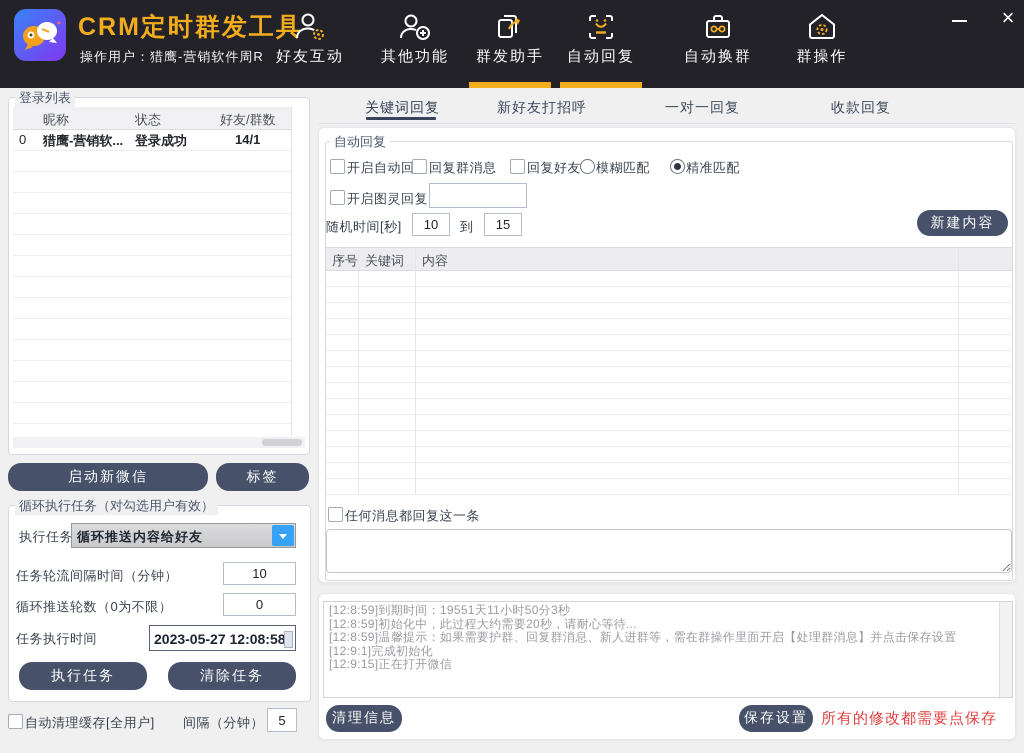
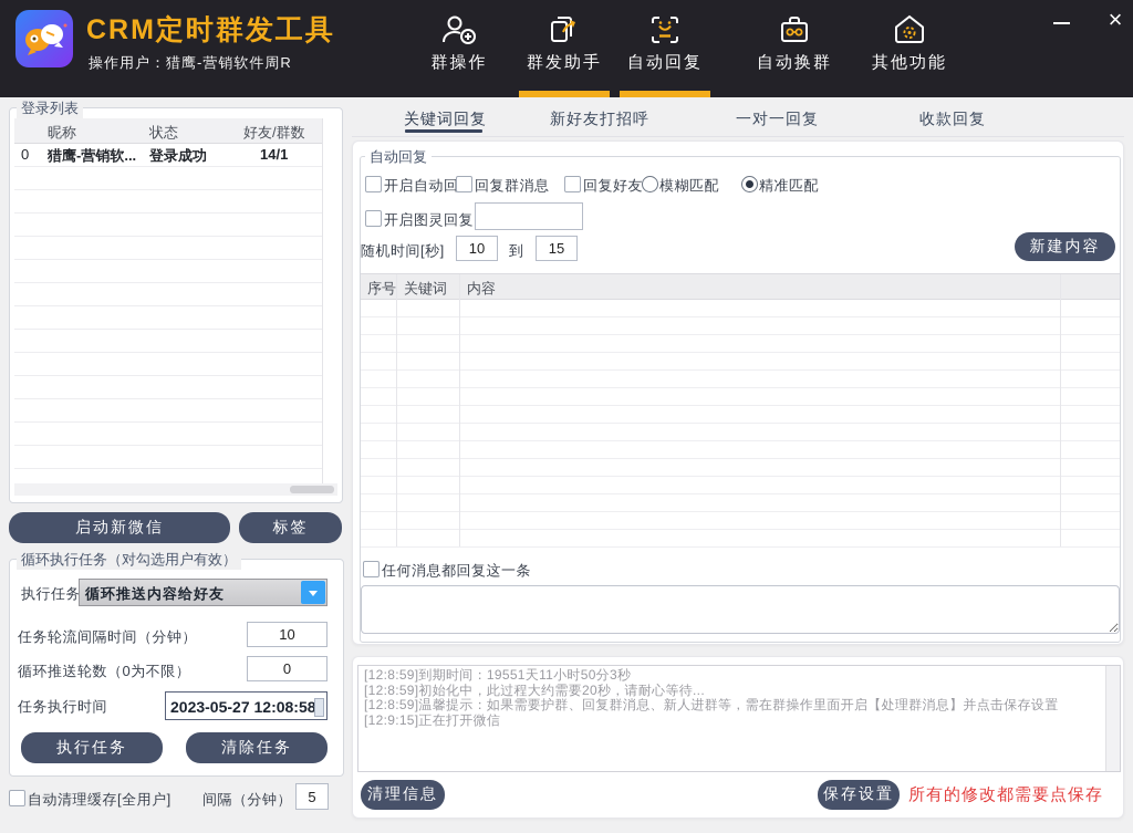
  CRM定时群发工具
  操作用户：猎鹰-营销软件周R
- 好友互动
- 其他功能
+ 群操作
  群发助手
  自动回复
  自动换群
- 群操作
+ 其他功能
  ×
  登录列表
  昵称
  状态
  好友/群数
  0
  猎鹰-营销软...
  登录成功
  14/1
  启动新微信
  标签
  循环执行任务（对勾选用户有效）
  执行任务
  循环推送内容给好友
  任务轮流间隔时间（分钟）
  10
  循环推送轮数（0为不限）
  0
  任务执行时间
  2023-05-27 12:08:58
  执行任务
  清除任务
  自动清理缓存[全用户]
  间隔（分钟）
  5
  关键词回复
  新好友打招呼
  一对一回复
  收款回复
  自动回复
  开启自动回
  回复群消息
  回复好友
  模糊匹配
  精准匹配
  开启图灵回复
  随机时间[秒]
  10
  到
  15
  新建内容
  序号
  关键词
  内容
  任何消息都回复这一条
  [12:8:59]到期时间：19551天11小时50分3秒
  [12:8:59]初始化中，此过程大约需要20秒，请耐心等待...
  [12:8:59]温馨提示：如果需要护群、回复群消息、新人进群等，需在群操作里面开启【处理群消息】并点击保存设置
- [12:9:1]完成初始化
  [12:9:15]正在打开微信
  清理信息
  保存设置
  所有的修改都需要点保存
